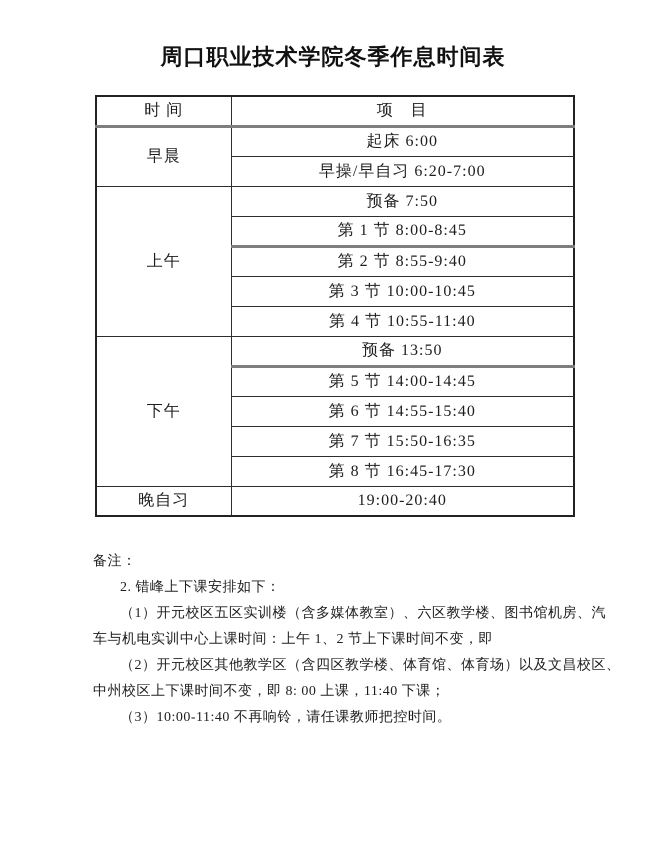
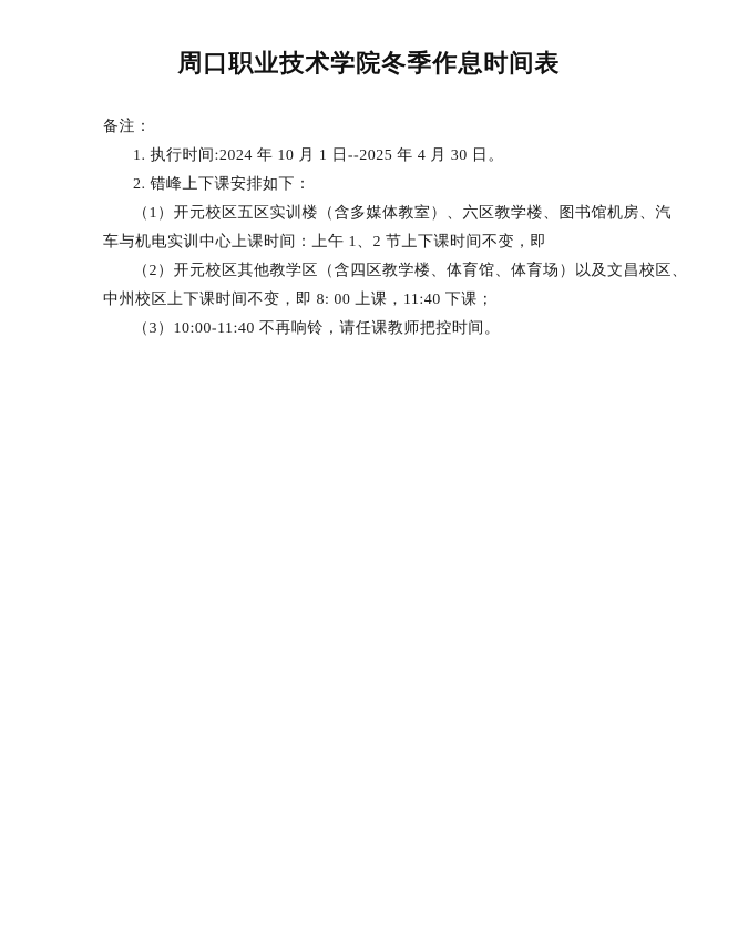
  周口职业技术学院冬季作息时间表
- 时 间	项 目
- 早晨	起床 6:00
- 早操/早自习 6:20-7:00
- 上午	预备 7:50
- 第 1 节 8:00-8:45
- 第 2 节 8:55-9:40
- 第 3 节 10:00-10:45
- 第 4 节 10:55-11:40
- 下午	预备 13:50
- 第 5 节 14:00-14:45
- 第 6 节 14:55-15:40
- 第 7 节 15:50-16:35
- 第 8 节 16:45-17:30
- 晚自习	19:00-20:40
  备注：
+ 1. 执行时间:2024 年 10 月 1 日--2025 年 4 月 30 日。
  2. 错峰上下课安排如下：
  （1）开元校区五区实训楼（含多媒体教室）、六区教学楼、图书馆机房、汽
  车与机电实训中心上课时间：上午 1、2 节上下课时间不变，即
  （2）开元校区其他教学区（含四区教学楼、体育馆、体育场）以及文昌校区、
  中州校区上下课时间不变，即 8: 00 上课，11:40 下课；
  （3）10:00-11:40 不再响铃，请任课教师把控时间。
